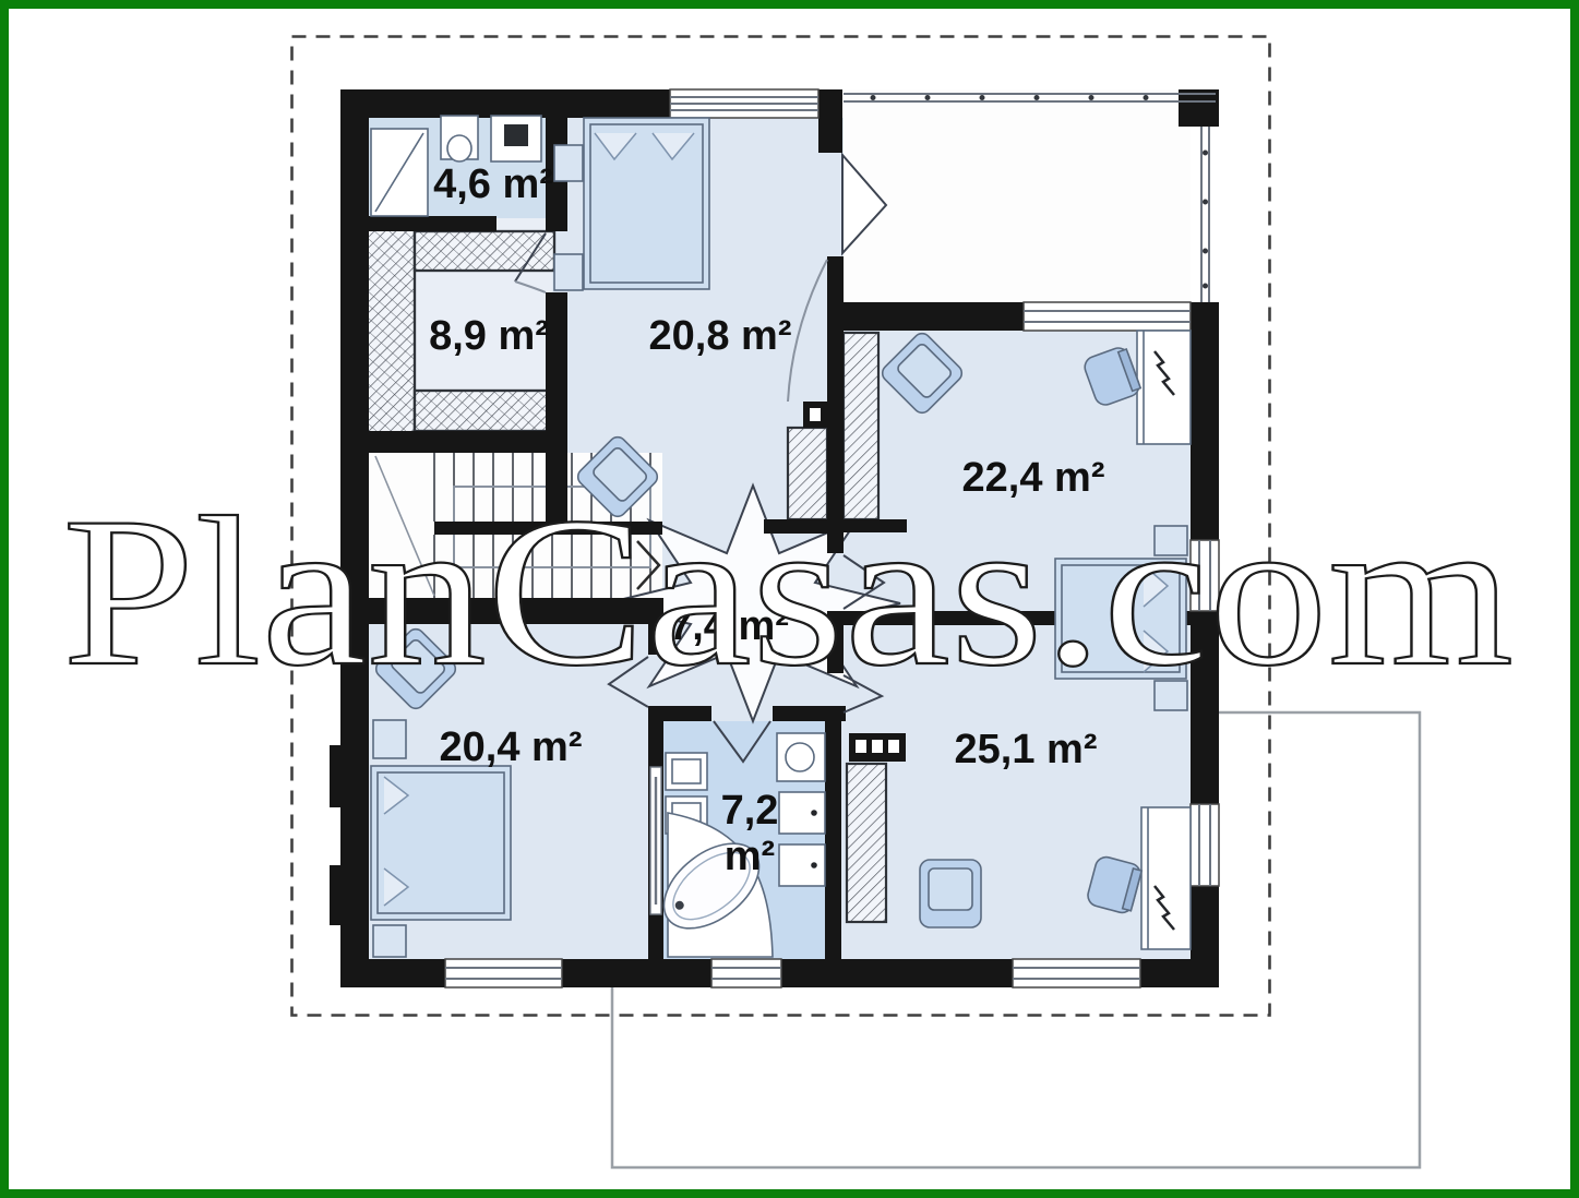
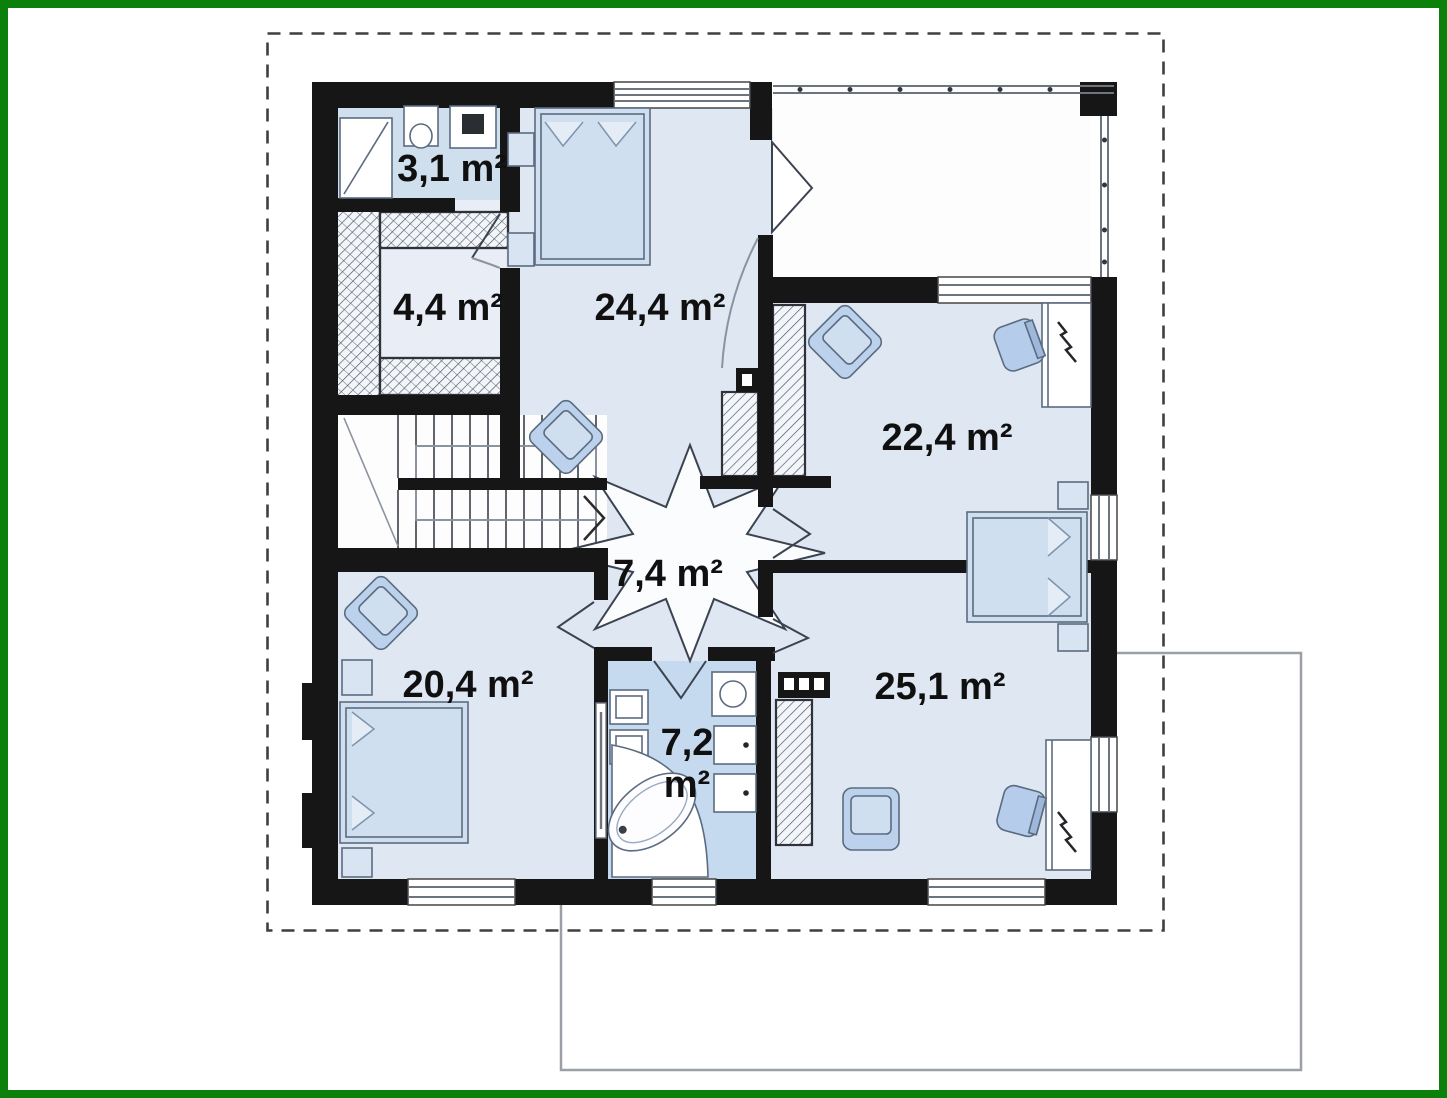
- 4,6 m²
+ 3,1 m²
- 8,9 m²
+ 4,4 m²
- 20,8 m²
+ 24,4 m²
  22,4 m²
  7,4 m²
  20,4 m²
  7,2
  m²
  25,1 m²
- PlanCasas.com
